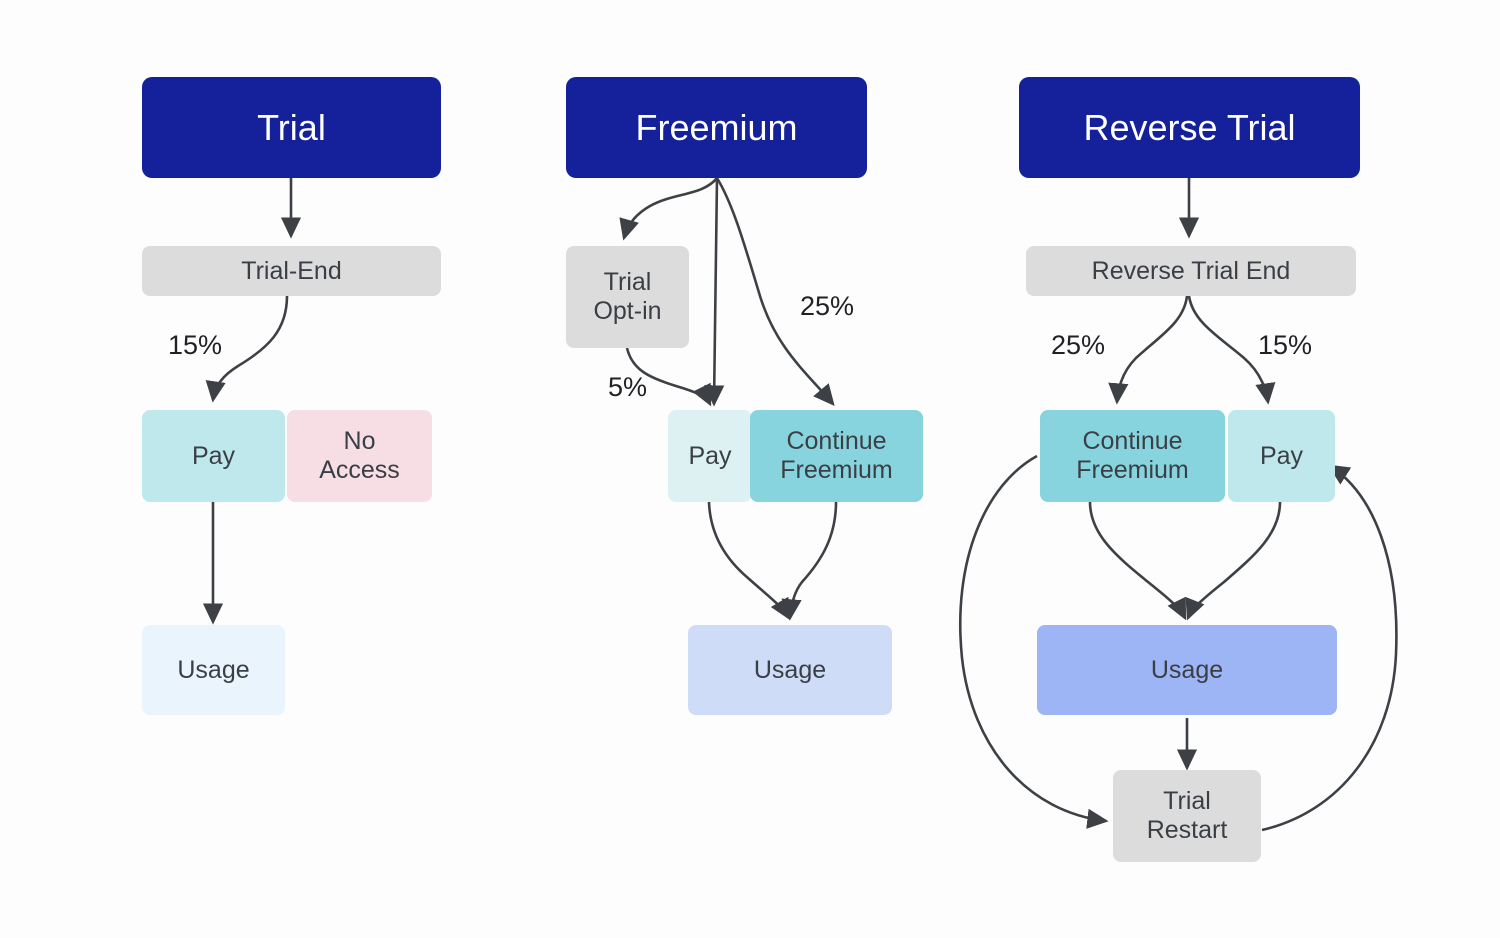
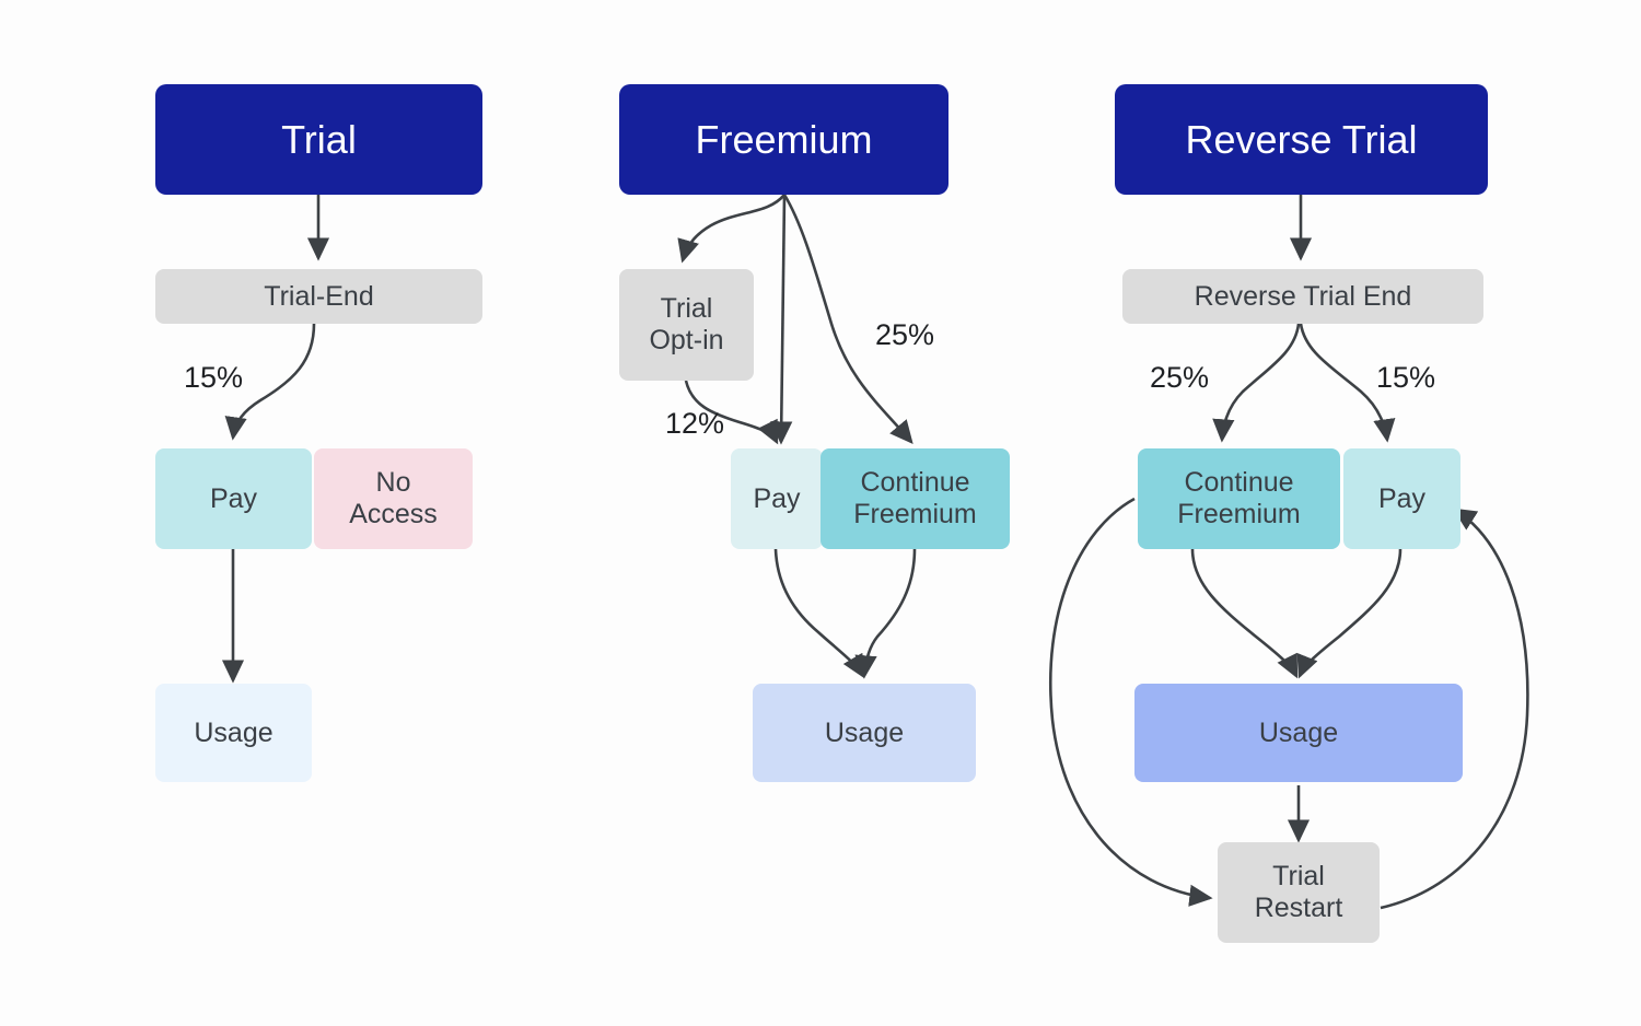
  Trial
  Trial-End
  Pay
  No
  Access
  Usage
  15%
  Freemium
  Trial
  Opt-in
  Pay
  Continue
  Freemium
  Usage
  25%
- 5%
+ 12%
  Reverse Trial
  Reverse Trial End
  Continue
  Freemium
  Pay
  Usage
  Trial
  Restart
  25%
  15%
